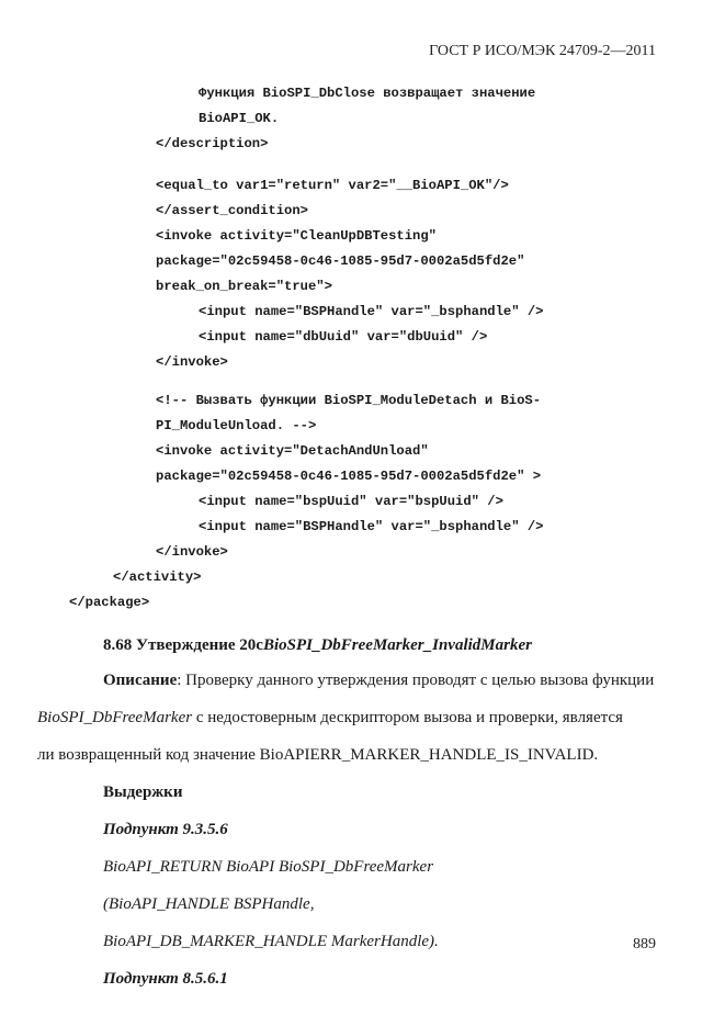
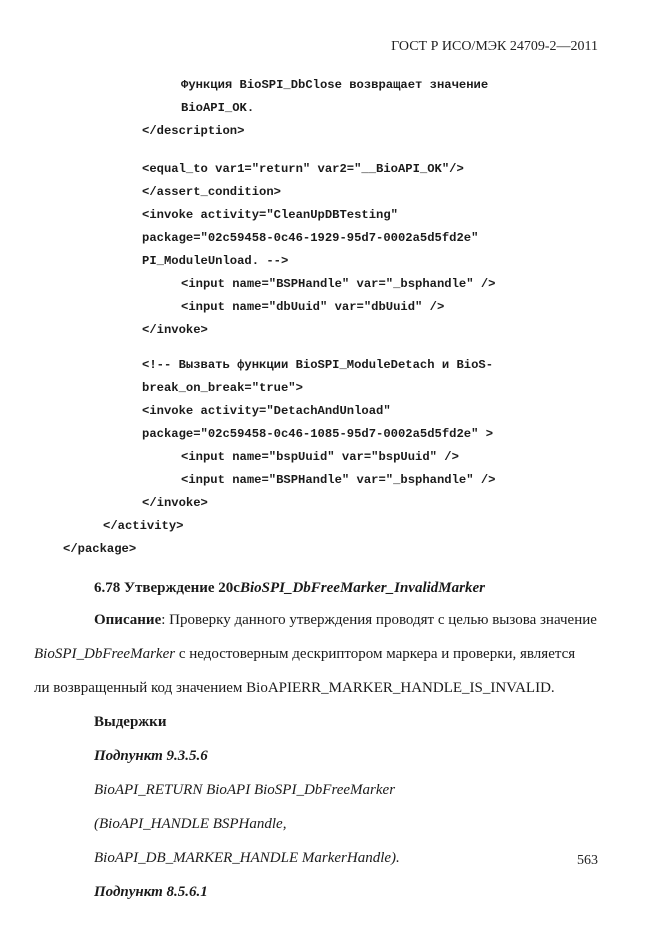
  ГОСТ Р ИСО/МЭК 24709-2—2011
  Функция BioSPI_DbClose возвращает значение
  BioAPI_OK.
  </description>
  <equal_to var1="return" var2="__BioAPI_OK"/>
  </assert_condition>
  <invoke activity="CleanUpDBTesting"
- package="02c59458-0c46-1085-95d7-0002a5d5fd2e"
+ package="02c59458-0c46-1929-95d7-0002a5d5fd2e"
- break_on_break="true">
+ PI_ModuleUnload. -->
  <input name="BSPHandle" var="_bsphandle" />
  <input name="dbUuid" var="dbUuid" />
  </invoke>
  <!-- Вызвать функции BioSPI_ModuleDetach и BioS-
- PI_ModuleUnload. -->
+ break_on_break="true">
  <invoke activity="DetachAndUnload"
  package="02c59458-0c46-1085-95d7-0002a5d5fd2e" >
  <input name="bspUuid" var="bspUuid" />
  <input name="BSPHandle" var="_bsphandle" />
  </invoke>
  </activity>
  </package>
- 8.68 Утверждение 20сBioSPI_DbFreeMarker_InvalidMarker
+ 6.78 Утверждение 20сBioSPI_DbFreeMarker_InvalidMarker
- Описание: Проверку данного утверждения проводят с целью вызова функции
+ Описание: Проверку данного утверждения проводят с целью вызова значение
- BioSPI_DbFreeMarker с недостоверным дескриптором вызова и проверки, является
+ BioSPI_DbFreeMarker с недостоверным дескриптором маркера и проверки, является
- ли возвращенный код значение BioAPIERR_MARKER_HANDLE_IS_INVALID.
+ ли возвращенный код значением BioAPIERR_MARKER_HANDLE_IS_INVALID.
  Выдержки
  Подпункт 9.3.5.6
  BioAPI_RETURN BioAPI BioSPI_DbFreeMarker
  (BioAPI_HANDLE BSPHandle,
  BioAPI_DB_MARKER_HANDLE MarkerHandle).
  Подпункт 8.5.6.1
- 889
+ 563
